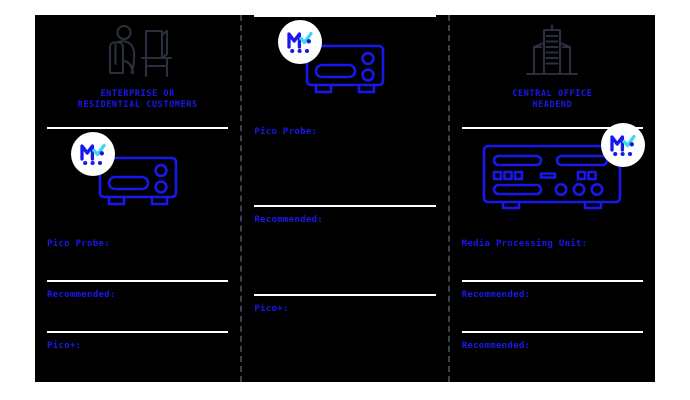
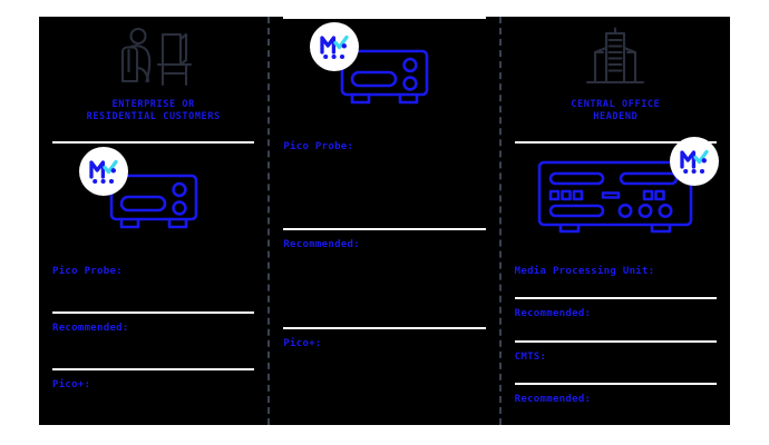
  ENTERPRISE OR
  RESIDENTIAL CUSTOMERS
  Pico Probe:
  Recommended:
  Pico+:
  Pico Probe:
  Recommended:
  Pico+:
  CENTRAL OFFICE
  HEADEND
  Media Processing Unit:
  Recommended:
+ CMTS:
  Recommended:
